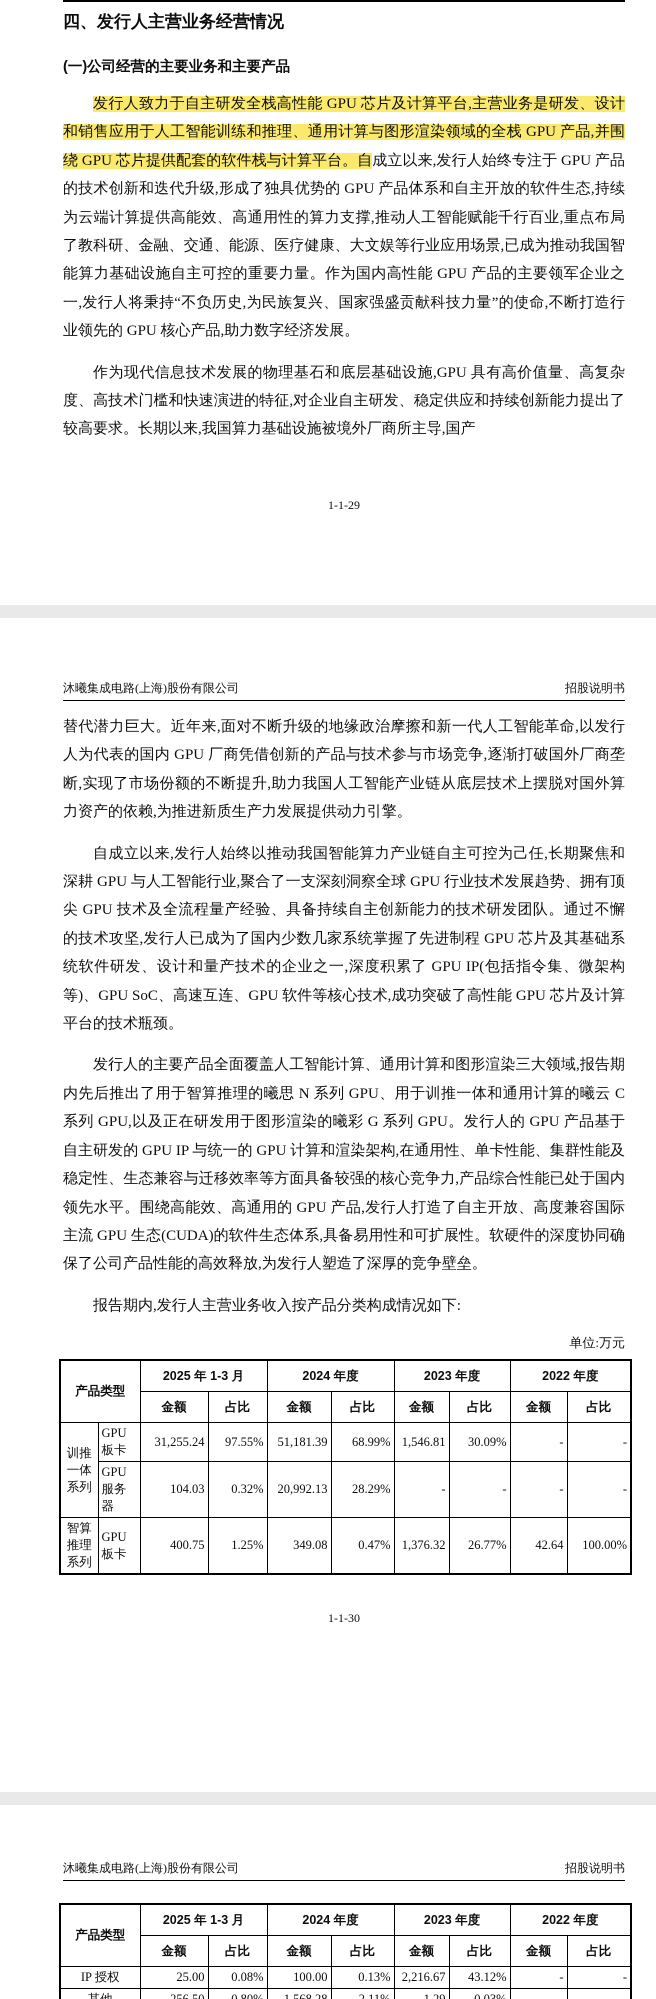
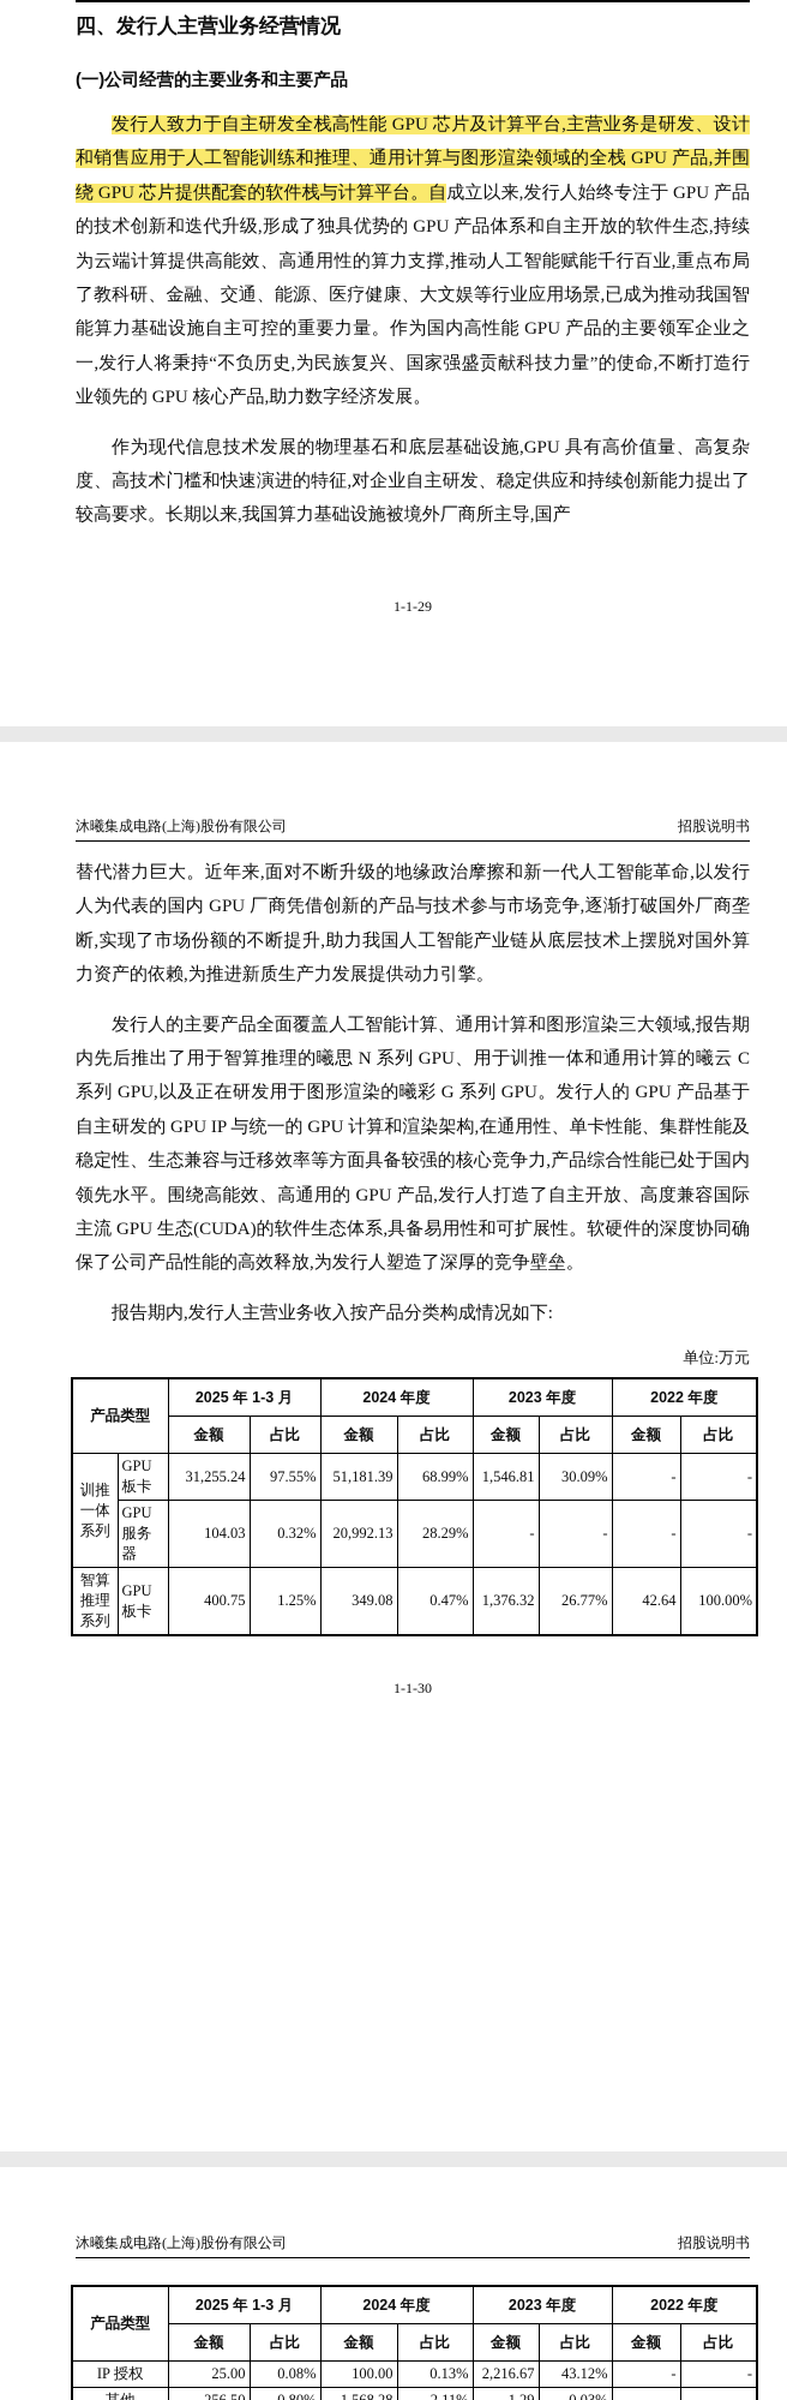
  四、发行人主营业务经营情况
  (一)公司经营的主要业务和主要产品
  发行人致力于自主研发全栈高性能 GPU 芯片及计算平台,主营业务是研发、设计和销售应用于人工智能训练和推理、通用计算与图形渲染领域的全栈 GPU 产品,并围绕 GPU 芯片提供配套的软件栈与计算平台。自成立以来,发行人始终专注于 GPU 产品的技术创新和迭代升级,形成了独具优势的 GPU 产品体系和自主开放的软件生态,持续为云端计算提供高能效、高通用性的算力支撑,推动人工智能赋能千行百业,重点布局了教科研、金融、交通、能源、医疗健康、大文娱等行业应用场景,已成为推动我国智能算力基础设施自主可控的重要力量。作为国内高性能 GPU 产品的主要领军企业之一,发行人将秉持“不负历史,为民族复兴、国家强盛贡献科技力量”的使命,不断打造行业领先的 GPU 核心产品,助力数字经济发展。
  作为现代信息技术发展的物理基石和底层基础设施,GPU 具有高价值量、高复杂度、高技术门槛和快速演进的特征,对企业自主研发、稳定供应和持续创新能力提出了较高要求。长期以来,我国算力基础设施被境外厂商所主导,国产
  1-1-29
  沐曦集成电路(上海)股份有限公司
  招股说明书
  替代潜力巨大。近年来,面对不断升级的地缘政治摩擦和新一代人工智能革命,以发行人为代表的国内 GPU 厂商凭借创新的产品与技术参与市场竞争,逐渐打破国外厂商垄断,实现了市场份额的不断提升,助力我国人工智能产业链从底层技术上摆脱对国外算力资产的依赖,为推进新质生产力发展提供动力引擎。
- 自成立以来,发行人始终以推动我国智能算力产业链自主可控为己任,长期聚焦和深耕 GPU 与人工智能行业,聚合了一支深刻洞察全球 GPU 行业技术发展趋势、拥有顶尖 GPU 技术及全流程量产经验、具备持续自主创新能力的技术研发团队。通过不懈的技术攻坚,发行人已成为了国内少数几家系统掌握了先进制程 GPU 芯片及其基础系统软件研发、设计和量产技术的企业之一,深度积累了 GPU IP(包括指令集、微架构等)、GPU SoC、高速互连、GPU 软件等核心技术,成功突破了高性能 GPU 芯片及计算平台的技术瓶颈。
  发行人的主要产品全面覆盖人工智能计算、通用计算和图形渲染三大领域,报告期内先后推出了用于智算推理的曦思 N 系列 GPU、用于训推一体和通用计算的曦云 C 系列 GPU,以及正在研发用于图形渲染的曦彩 G 系列 GPU。发行人的 GPU 产品基于自主研发的 GPU IP 与统一的 GPU 计算和渲染架构,在通用性、单卡性能、集群性能及稳定性、生态兼容与迁移效率等方面具备较强的核心竞争力,产品综合性能已处于国内领先水平。围绕高能效、高通用的 GPU 产品,发行人打造了自主开放、高度兼容国际主流 GPU 生态(CUDA)的软件生态体系,具备易用性和可扩展性。软硬件的深度协同确保了公司产品性能的高效释放,为发行人塑造了深厚的竞争壁垒。
  报告期内,发行人主营业务收入按产品分类构成情况如下:
  单位:万元
  产品类型	2025 年 1-3 月	2024 年度	2023 年度	2022 年度
  金额	占比	金额	占比	金额	占比	金额	占比
  训推一体系列	GPU 板卡	31,255.24	97.55%	51,181.39	68.99%	1,546.81	30.09%	-	-
  GPU 服务器	104.03	0.32%	20,992.13	28.29%	-	-	-	-
  智算推理系列	GPU 板卡	400.75	1.25%	349.08	0.47%	1,376.32	26.77%	42.64	100.00%
  1-1-30
  沐曦集成电路(上海)股份有限公司
  招股说明书
  产品类型	2025 年 1-3 月	2024 年度	2023 年度	2022 年度
  金额	占比	金额	占比	金额	占比	金额	占比
  IP 授权	25.00	0.08%	100.00	0.13%	2,216.67	43.12%	-	-
